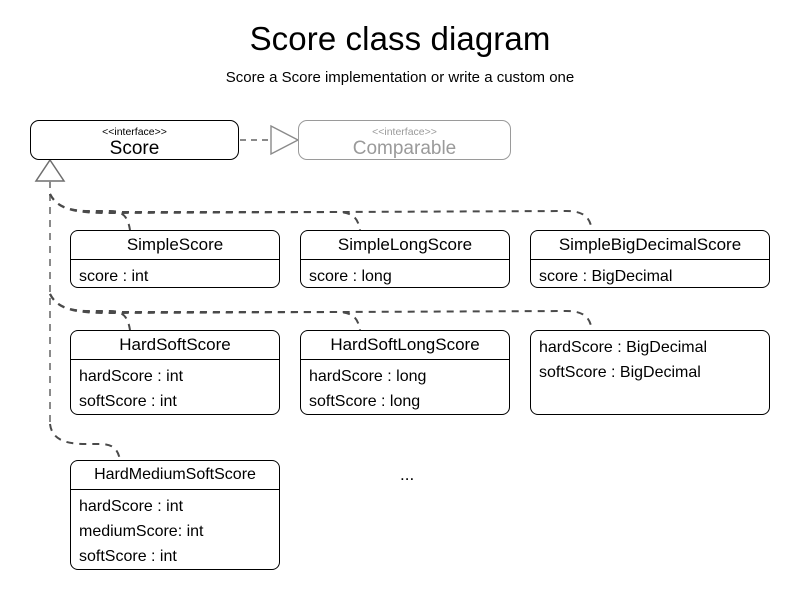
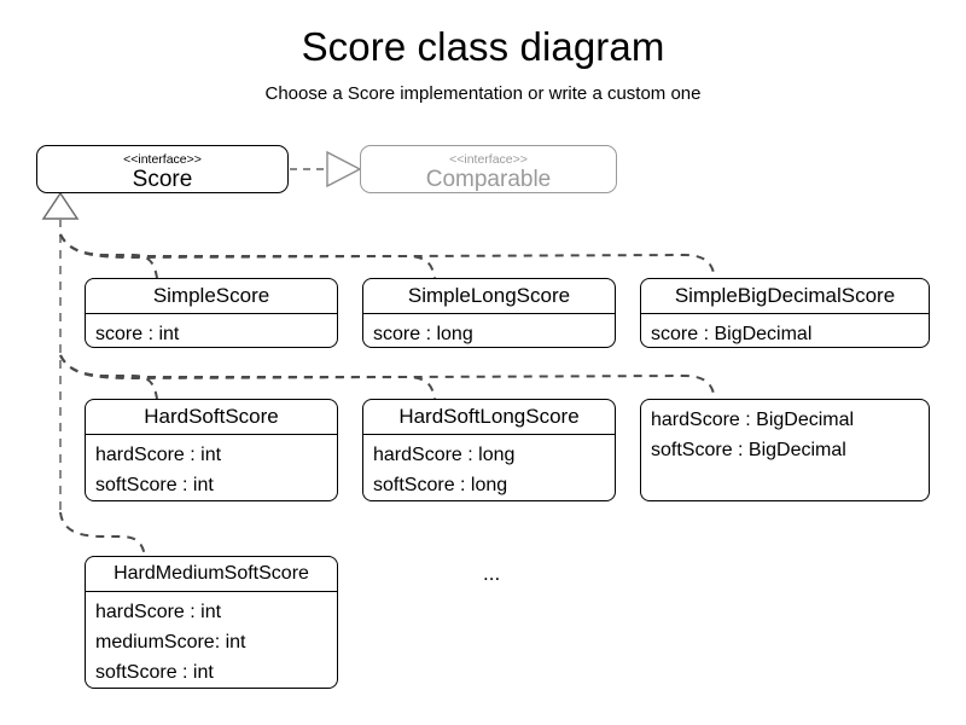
  Score class diagram
- Score a Score implementation or write a custom one
+ Choose a Score implementation or write a custom one
  <<interface>>
  Score
  <<interface>>
  Comparable
  SimpleScore
  score : int
  SimpleLongScore
  score : long
  SimpleBigDecimalScore
  score : BigDecimal
  HardSoftScore
  hardScore : int
  softScore : int
  HardSoftLongScore
  hardScore : long
  softScore : long
  hardScore : BigDecimal
  softScore : BigDecimal
  HardMediumSoftScore
  hardScore : int
  mediumScore: int
  softScore : int
  ...
